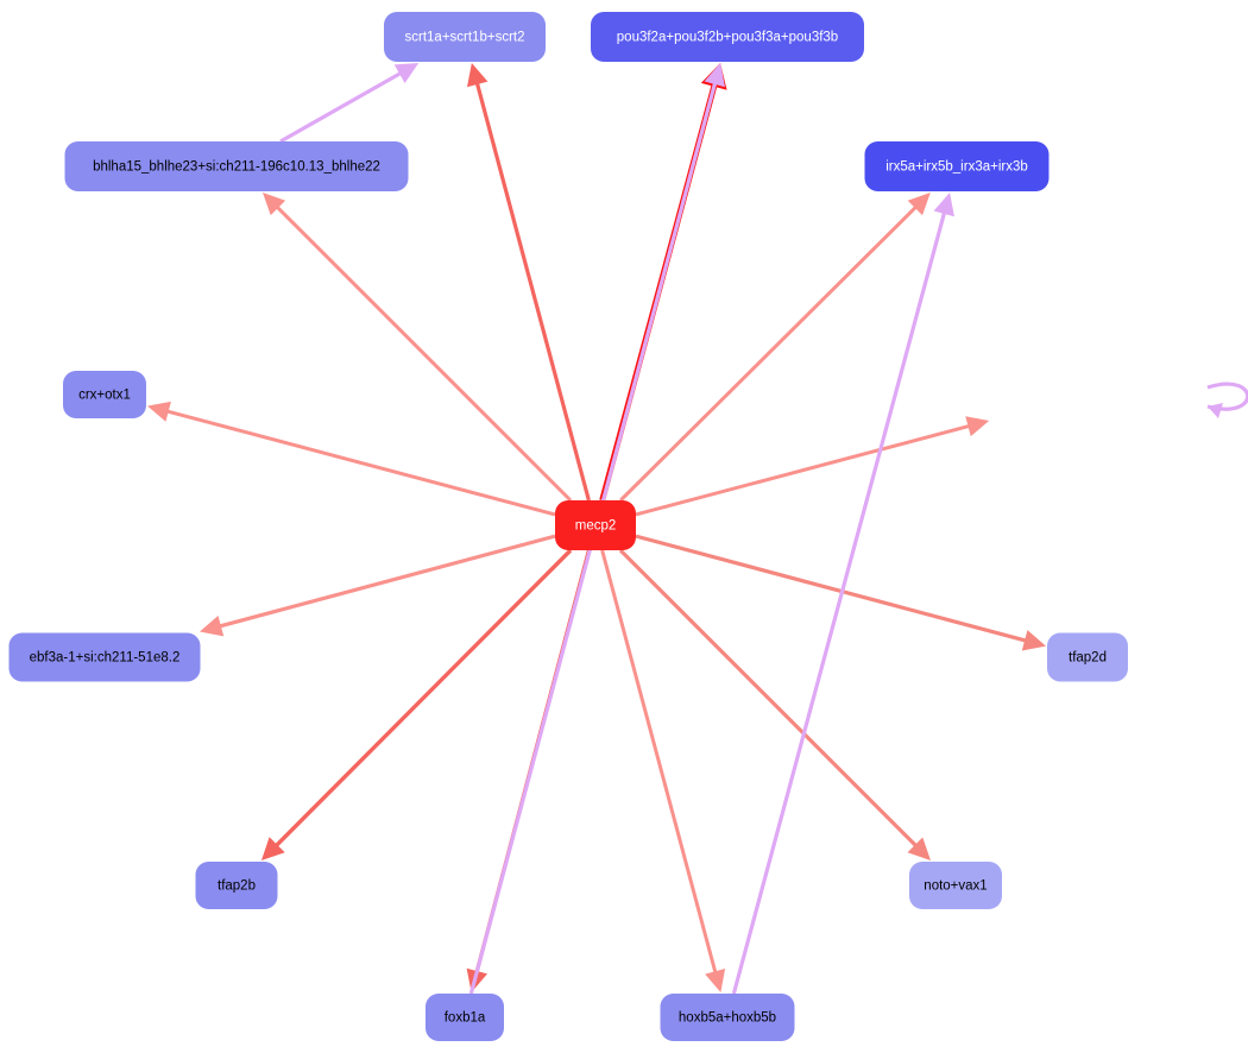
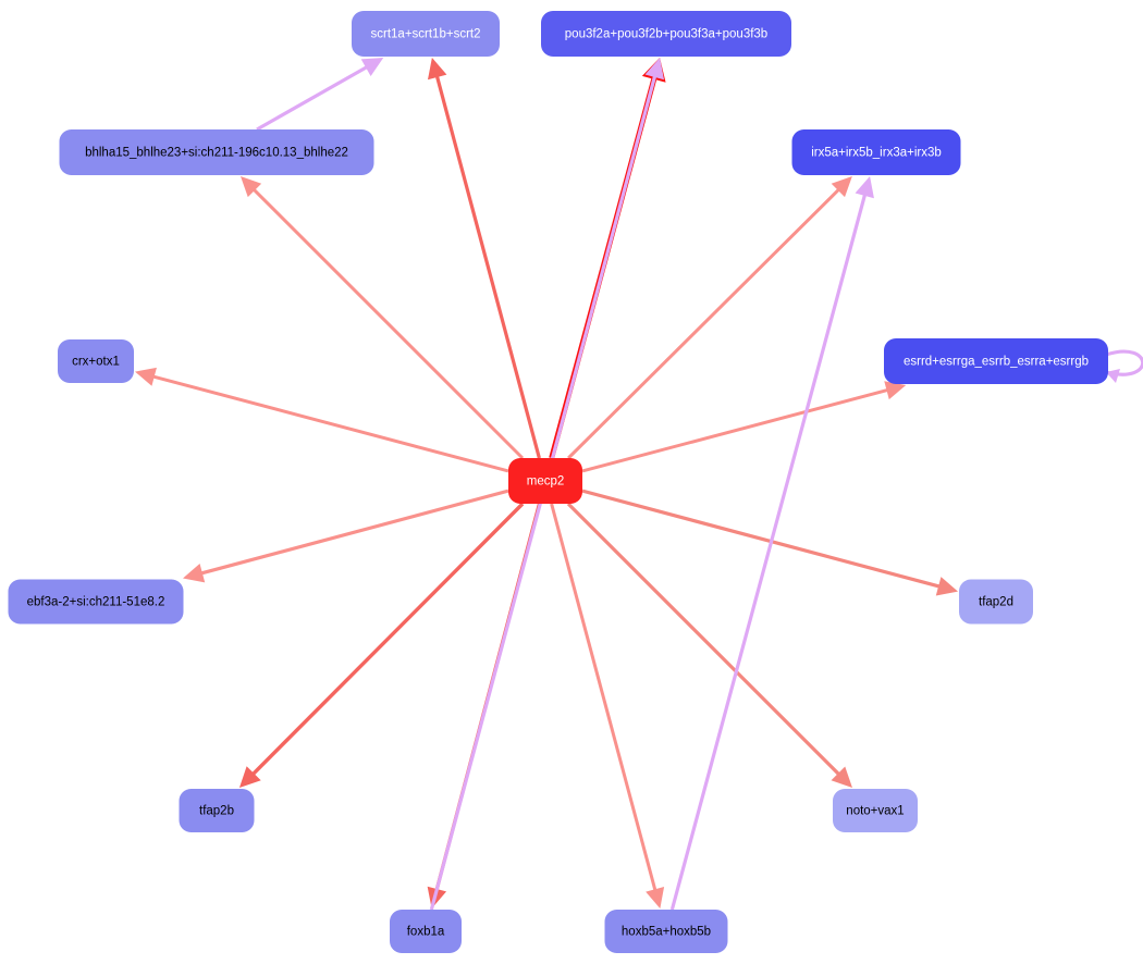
  scrt1a+scrt1b+scrt2
  pou3f2a+pou3f2b+pou3f3a+pou3f3b
  bhlha15_bhlhe23+si:ch211-196c10.13_bhlhe22
  irx5a+irx5b_irx3a+irx3b
  crx+otx1
+ esrrd+esrrga_esrrb_esrra+esrrgb
  mecp2
- ebf3a-1+si:ch211-51e8.2
+ ebf3a-2+si:ch211-51e8.2
  tfap2d
  tfap2b
  noto+vax1
  foxb1a
  hoxb5a+hoxb5b
